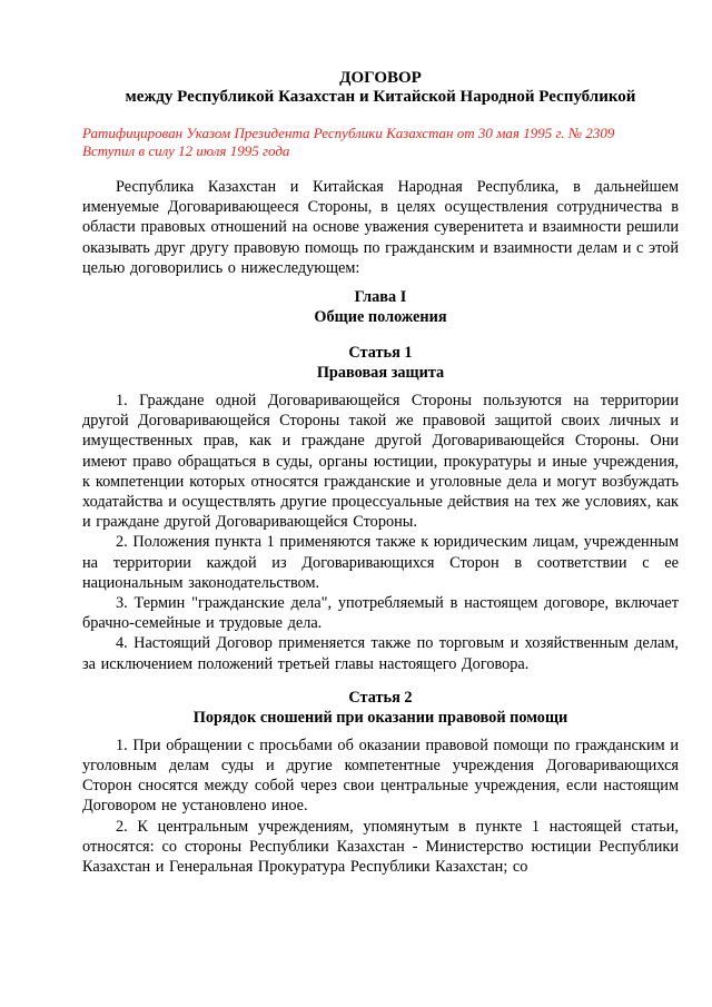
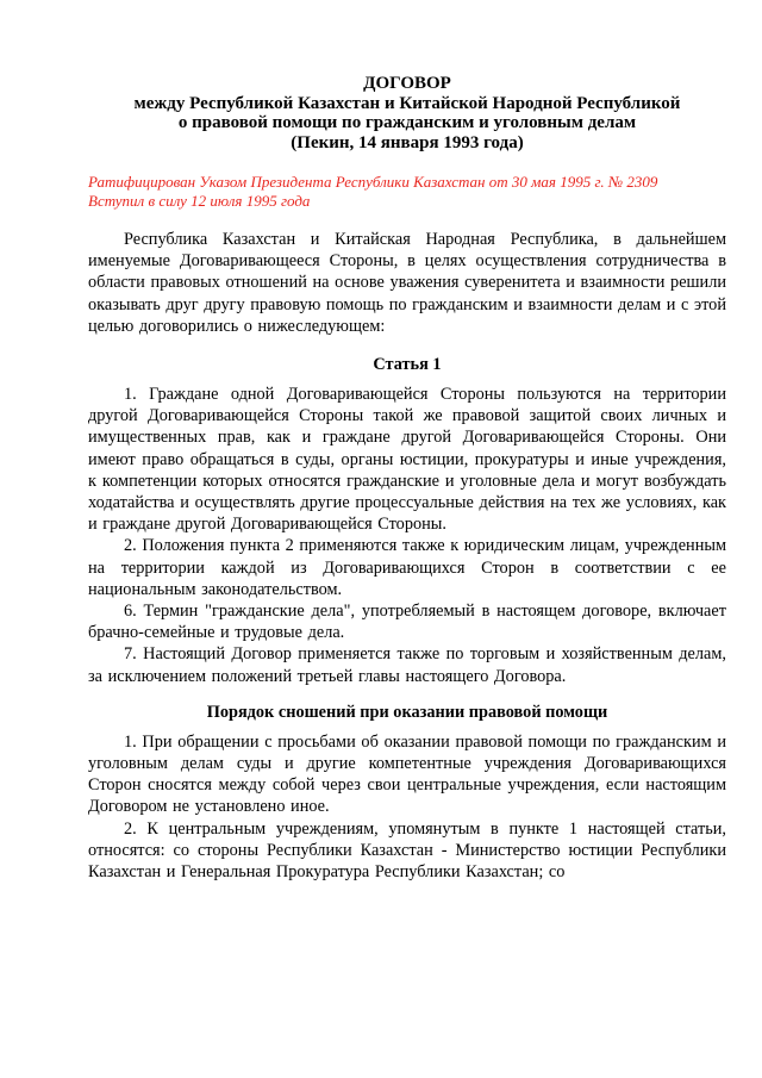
  ДОГОВОР
  между Республикой Казахстан и Китайской Народной Республикой
+ о правовой помощи по гражданским и уголовным делам
+ (Пекин, 14 января 1993 года)
  Ратифицирован Указом Президента Республики Казахстан от 30 мая 1995 г. № 2309
  Вступил в силу 12 июля 1995 года
  Республика Казахстан и Китайская Народная Республика, в дальнейшем именуемые Договаривающееся Стороны, в целях осуществления сотрудничества в области правовых отношений на основе уважения суверенитета и взаимности решили оказывать друг другу правовую помощь по гражданским и взаимности делам и с этой целью договорились о нижеследующем:
- Глава I
- Общие положения
  Статья 1
- Правовая защита
  1. Граждане одной Договаривающейся Стороны пользуются на территории другой Договаривающейся Стороны такой же правовой защитой своих личных и имущественных прав, как и граждане другой Договаривающейся Стороны. Они имеют право обращаться в суды, органы юстиции, прокуратуры и иные учреждения, к компетенции которых относятся гражданские и уголовные дела и могут возбуждать ходатайства и осуществлять другие процессуальные действия на тех же условиях, как и граждане другой Договаривающейся Стороны.
- 2. Положения пункта 1 применяются также к юридическим лицам, учрежденным на территории каждой из Договаривающихся Сторон в соответствии с ее национальным законодательством.
+ 2. Положения пункта 2 применяются также к юридическим лицам, учрежденным на территории каждой из Договаривающихся Сторон в соответствии с ее национальным законодательством.
- 3. Термин "гражданские дела", употребляемый в настоящем договоре, включает брачно-семейные и трудовые дела.
+ 6. Термин "гражданские дела", употребляемый в настоящем договоре, включает брачно-семейные и трудовые дела.
- 4. Настоящий Договор применяется также по торговым и хозяйственным делам, за исключением положений третьей главы настоящего Договора.
+ 7. Настоящий Договор применяется также по торговым и хозяйственным делам, за исключением положений третьей главы настоящего Договора.
- Статья 2
  Порядок сношений при оказании правовой помощи
  1. При обращении с просьбами об оказании правовой помощи по гражданским и уголовным делам суды и другие компетентные учреждения Договаривающихся Сторон сносятся между собой через свои центральные учреждения, если настоящим Договором не установлено иное.
  2. К центральным учреждениям, упомянутым в пункте 1 настоящей статьи, относятся: со стороны Республики Казахстан - Министерство юстиции Республики Казахстан и Генеральная Прокуратура Республики Казахстан; со
